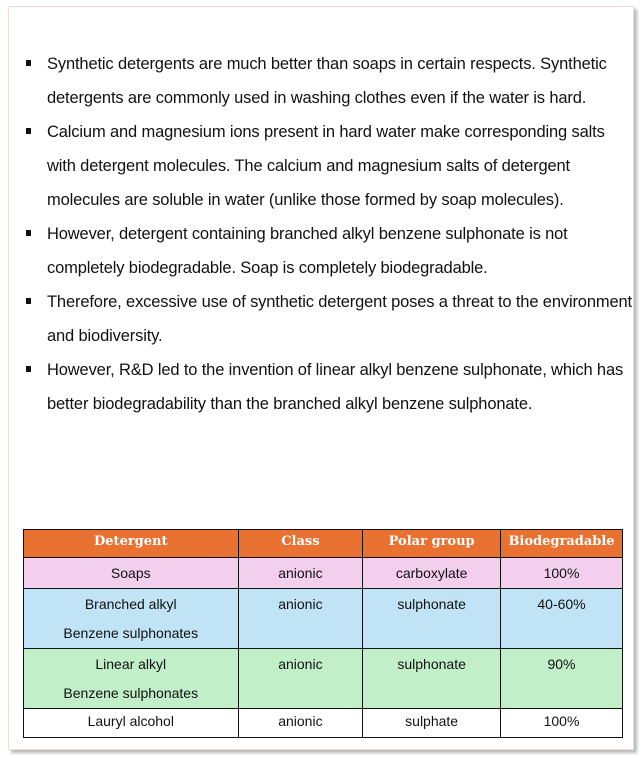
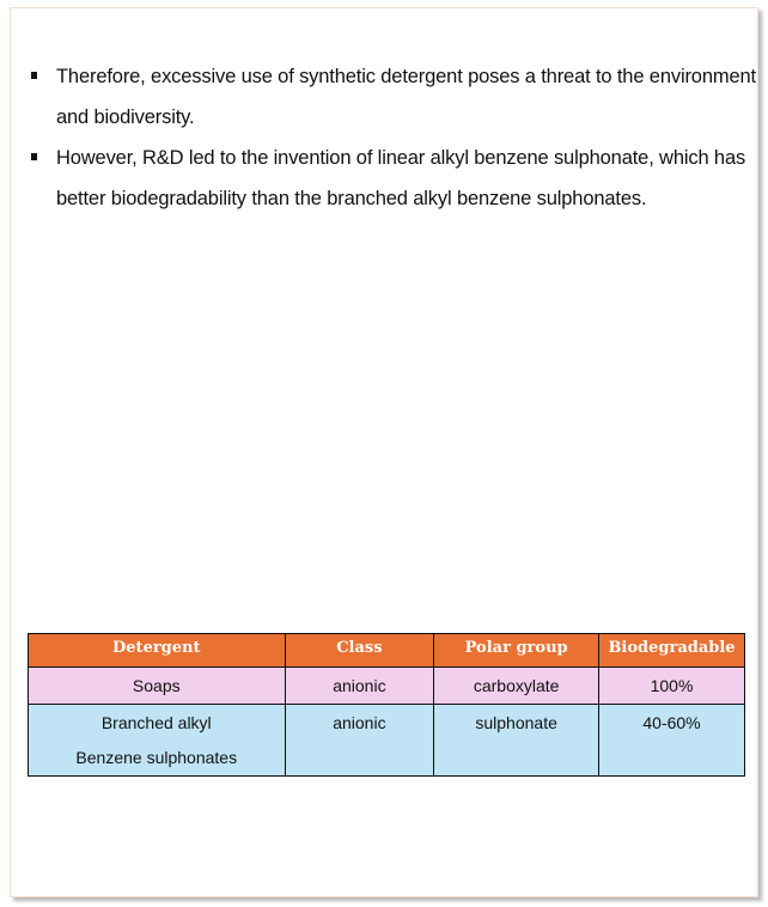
- Synthetic detergents are much better than soaps in certain respects. Synthetic detergents are commonly used in washing clothes even if the water is hard.
- Calcium and magnesium ions present in hard water make corresponding salts with detergent molecules. The calcium and magnesium salts of detergent molecules are soluble in water (unlike those formed by soap molecules).
- However, detergent containing branched alkyl benzene sulphonate is not completely biodegradable. Soap is completely biodegradable.
  Therefore, excessive use of synthetic detergent poses a threat to the environment and biodiversity.
- However, R&D led to the invention of linear alkyl benzene sulphonate, which has better biodegradability than the branched alkyl benzene sulphonate.
+ However, R&D led to the invention of linear alkyl benzene sulphonate, which has better biodegradability than the branched alkyl benzene sulphonates.
  Detergent	Class	Polar group	Biodegradable
  Soaps	anionic	carboxylate	100%
  Branched alkyl Benzene sulphonates	anionic	sulphonate	40-60%
- Linear alkyl Benzene sulphonates	anionic	sulphonate	90%
- Lauryl alcohol	anionic	sulphate	100%
